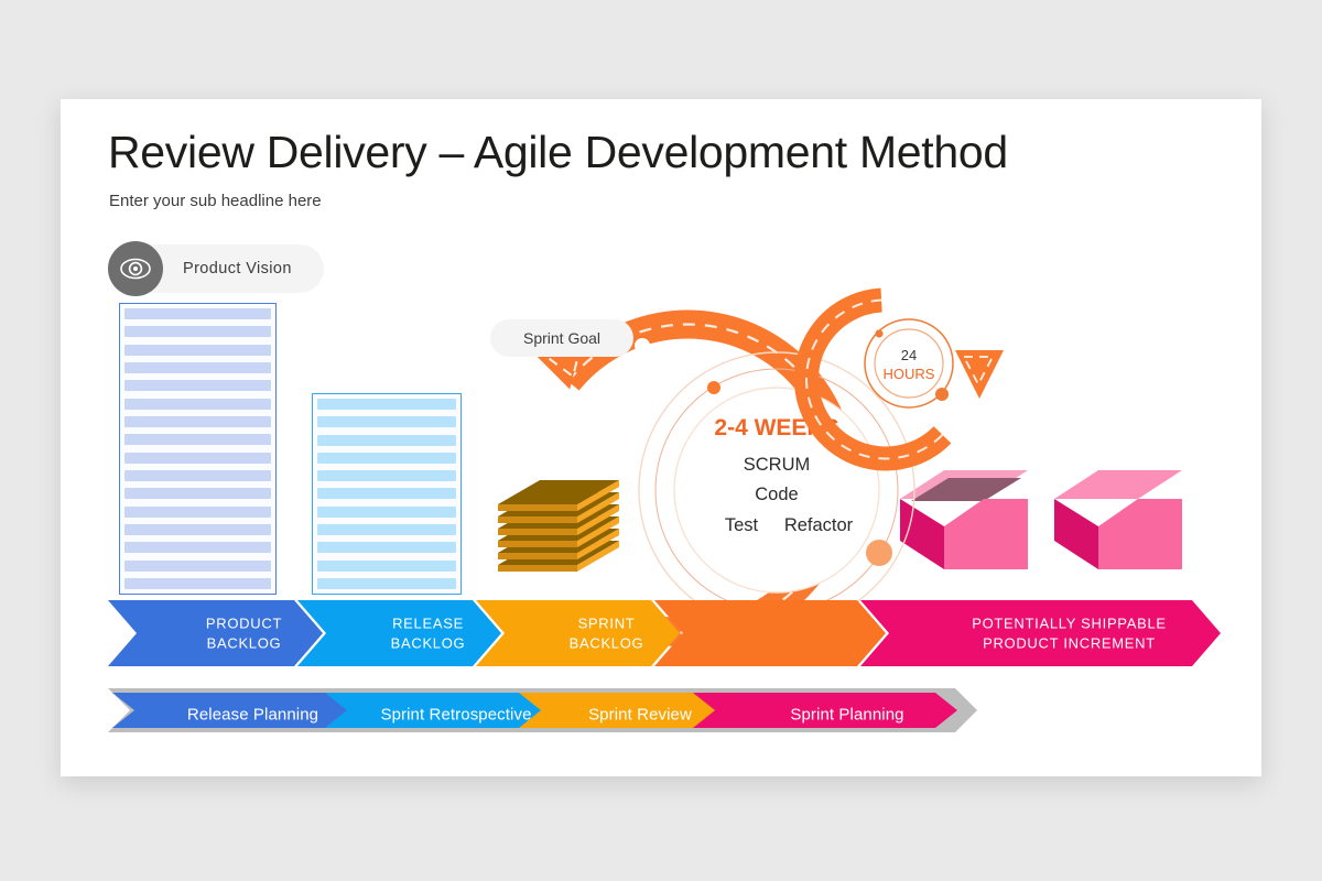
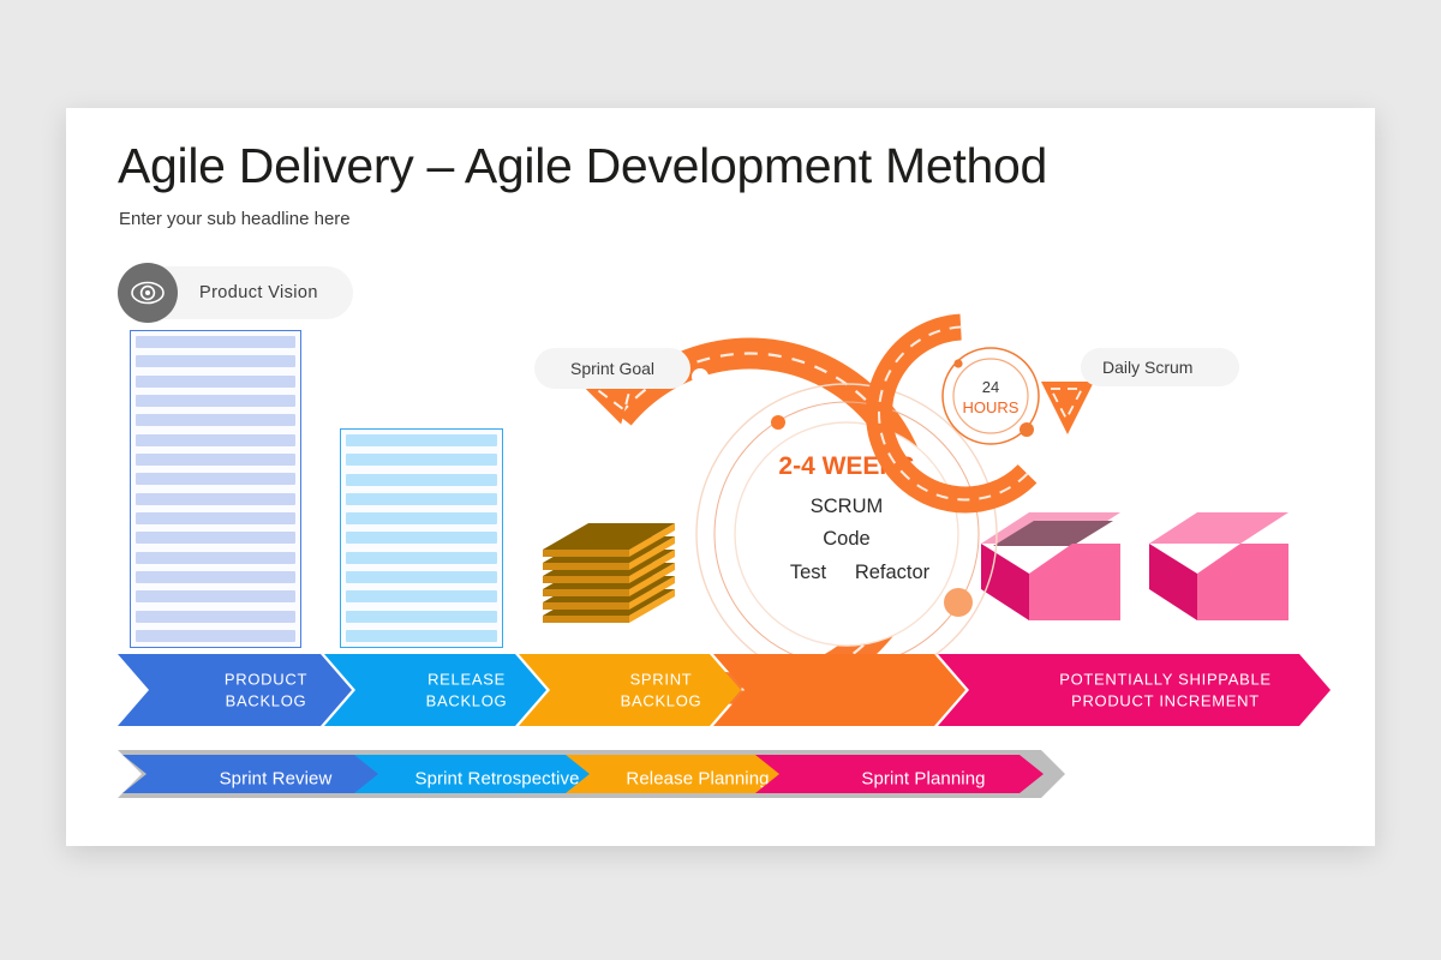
- Review Delivery – Agile Development Method
+ Agile Delivery – Agile Development Method
  Enter your sub headline here
  Product Vision
  2-4 WEE
  SCRUM
  Code
  Test
  Refactor
  24
  HOURS
  Sprint Goal
+ Daily Scrum
  PRODUCT
  BACKLOG
  RELEASE
  BACKLOG
  SPRINT
  BACKLOG
  POTENTIALLY SHIPPABLE
  PRODUCT INCREMENT
- Release Planning
+ Sprint Review
  Sprint Retrospective
- Sprint Review
+ Release Planning
  Sprint Planning
